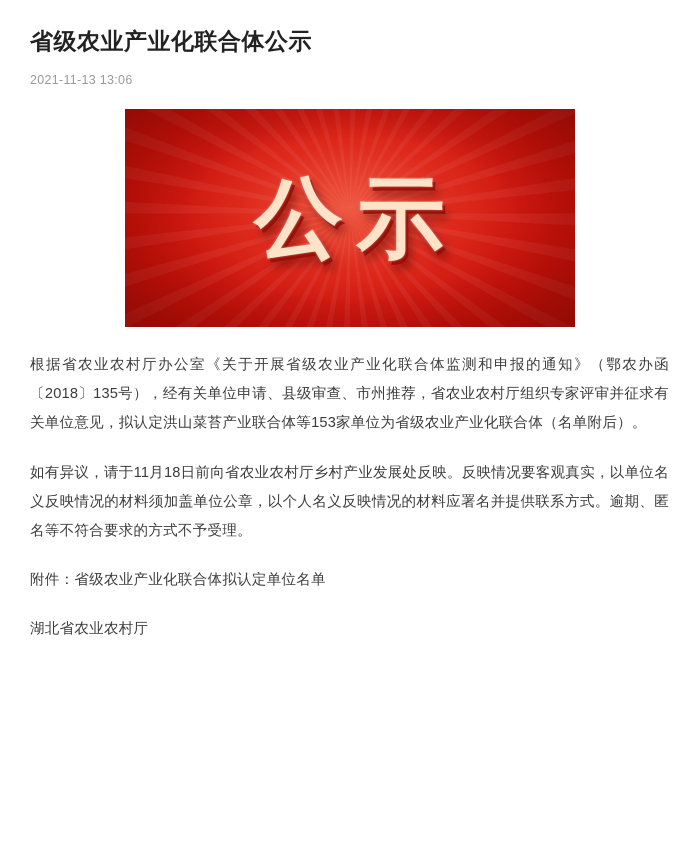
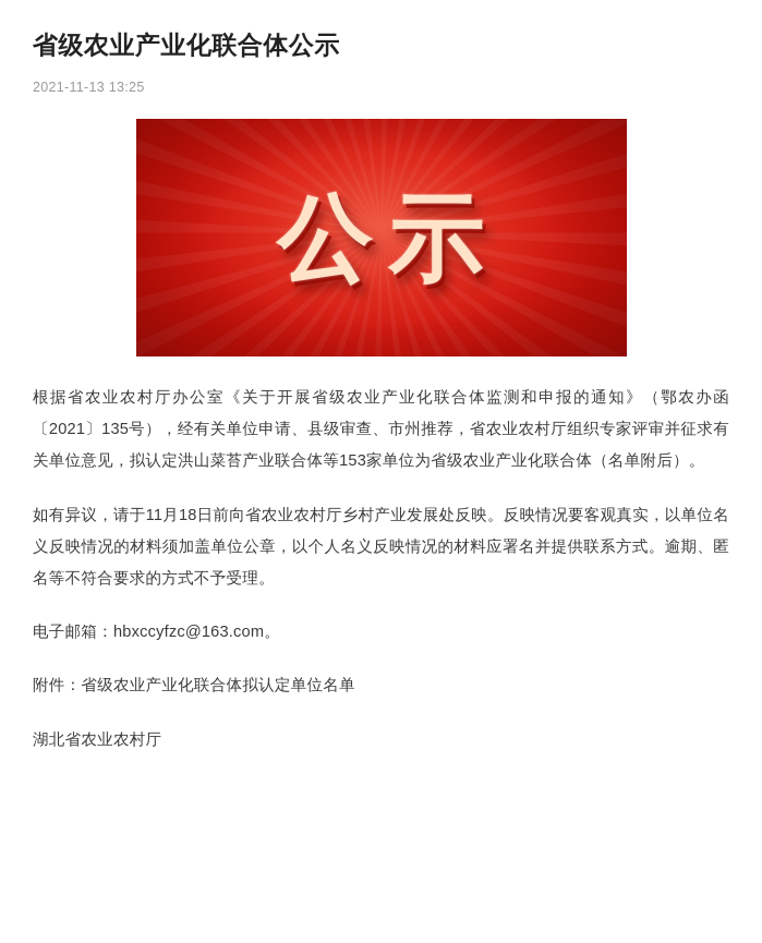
  省级农业产业化联合体公示
- 2021-11-13 13:06
+ 2021-11-13 13:25
  公示
- 根据省农业农村厅办公室《关于开展省级农业产业化联合体监测和申报的通知》（鄂农办函〔2018〕135号），经有关单位申请、县级审查、市州推荐，省农业农村厅组织专家评审并征求有关单位意见，拟认定洪山菜苔产业联合体等153家单位为省级农业产业化联合体（名单附后）。
+ 根据省农业农村厅办公室《关于开展省级农业产业化联合体监测和申报的通知》（鄂农办函〔2021〕135号），经有关单位申请、县级审查、市州推荐，省农业农村厅组织专家评审并征求有关单位意见，拟认定洪山菜苔产业联合体等153家单位为省级农业产业化联合体（名单附后）。
  如有异议，请于11月18日前向省农业农村厅乡村产业发展处反映。反映情况要客观真实，以单位名义反映情况的材料须加盖单位公章，以个人名义反映情况的材料应署名并提供联系方式。逾期、匿名等不符合要求的方式不予受理。
+ 电子邮箱：hbxccyfzc@163.com。
  附件：省级农业产业化联合体拟认定单位名单
  湖北省农业农村厅
